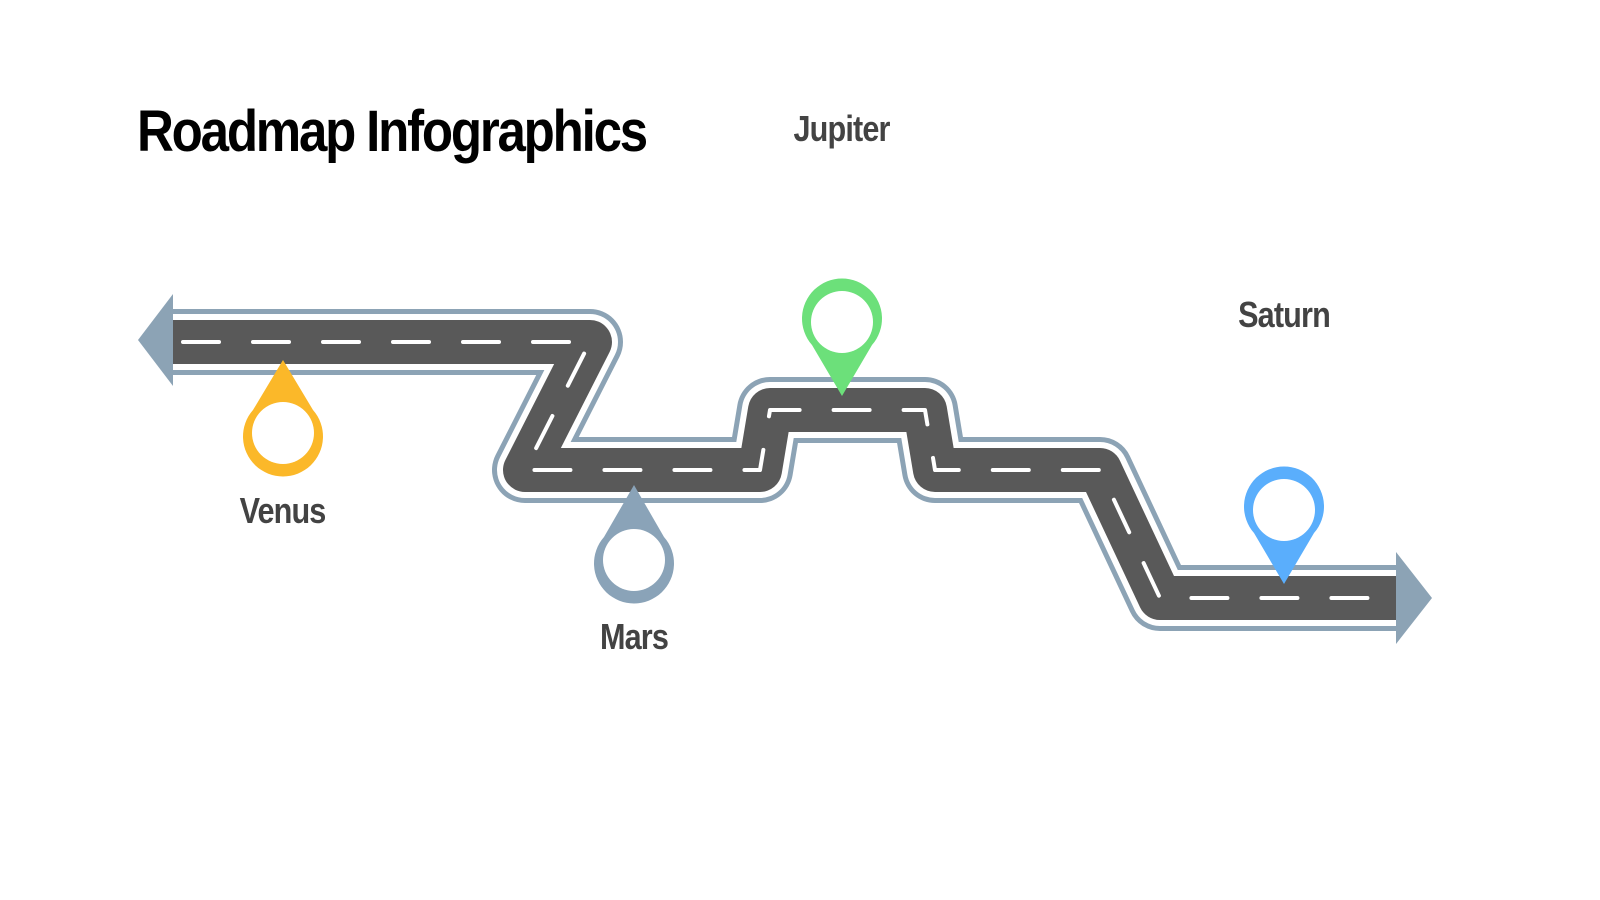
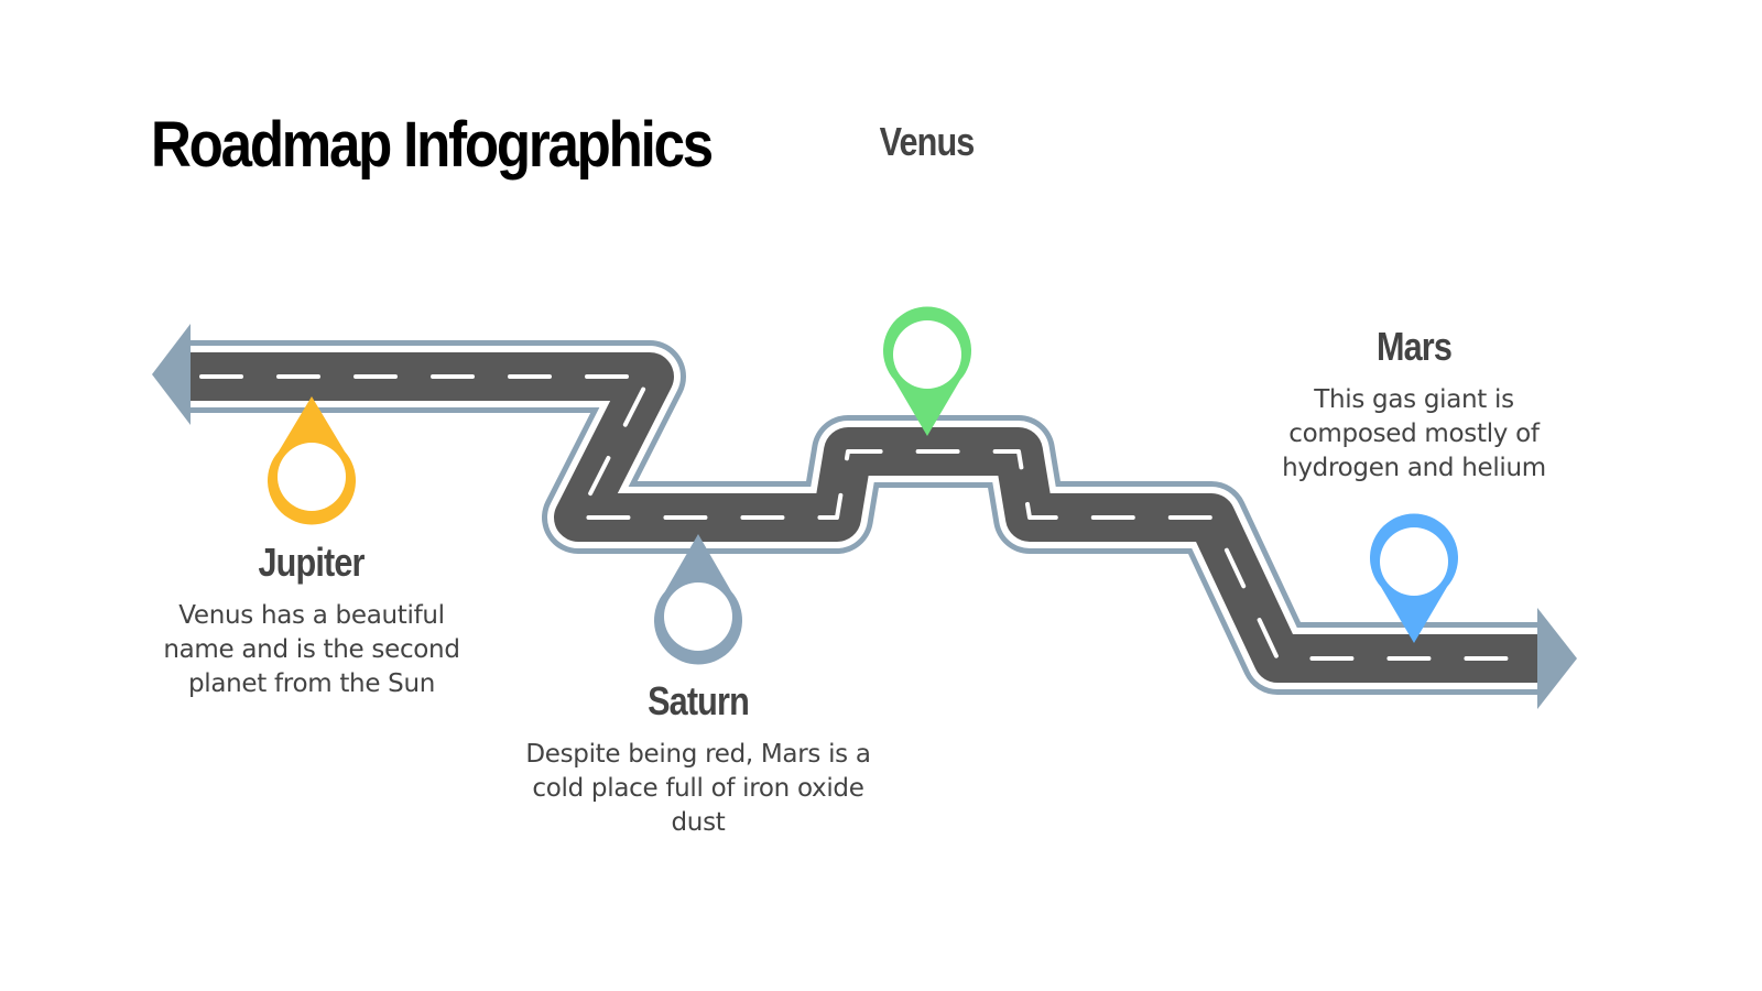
  Roadmap Infographics
- Venus
+ Jupiter
+ Venus has a beautiful name and is the second planet from the Sun
- Mars
+ Saturn
+ Despite being red, Mars is a cold place full of iron oxide dust
- Jupiter
+ Venus
- Saturn
+ Mars
+ This gas giant is composed mostly of hydrogen and helium
